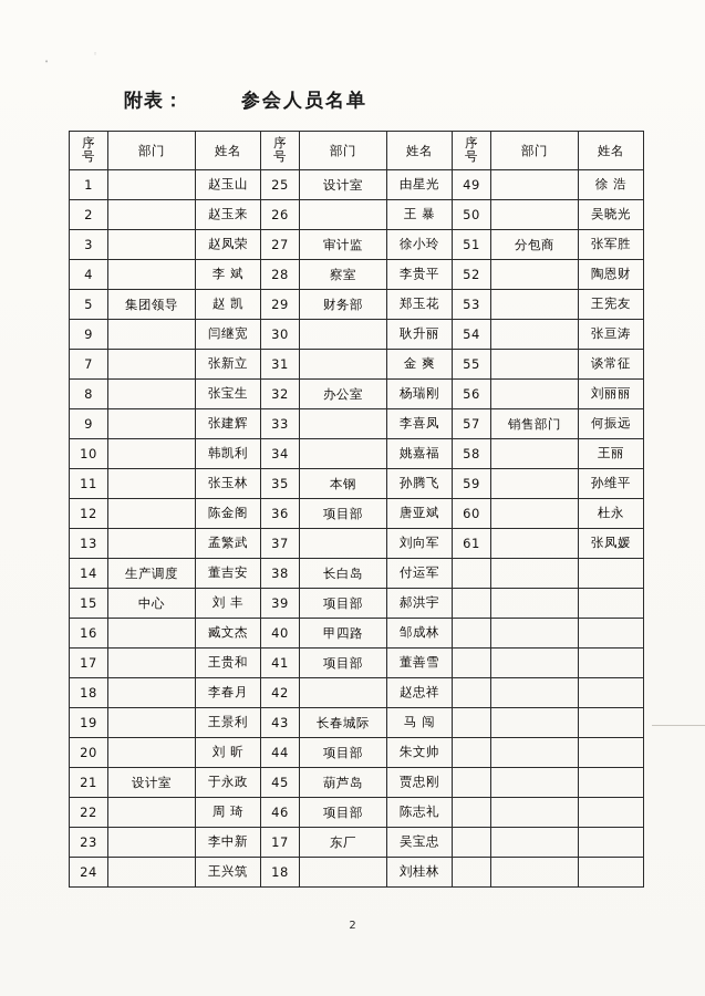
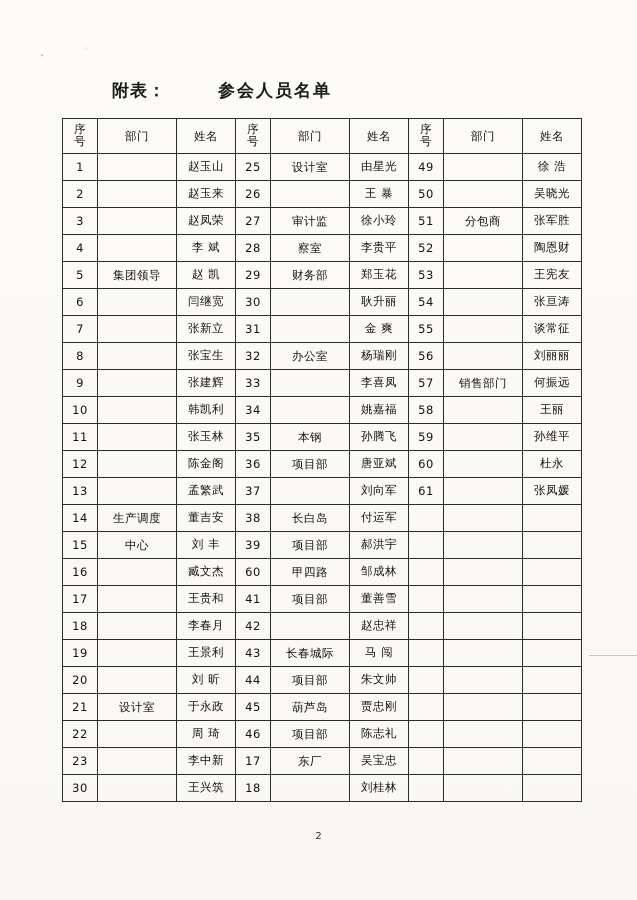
  •
  附表：
  参会人员名单
  序 号	部门	姓名	序 号	部门	姓名	序 号	部门	姓名
  1		赵玉山	25	设计室	由星光	49		徐 浩
  2		赵玉来	26		王 暴	50		吴晓光
  3		赵凤荣	27	审计监	徐小玲	51	分包商	张军胜
  4		李 斌	28	察室	李贵平	52		陶恩财
  5	集团领导	赵 凯	29	财务部	郑玉花	53		王宪友
- 9		闫继宽	30		耿升丽	54		张亘涛
+ 6		闫继宽	30		耿升丽	54		张亘涛
  7		张新立	31		金 爽	55		谈常征
  8		张宝生	32	办公室	杨瑞刚	56		刘丽丽
  9		张建辉	33		李喜凤	57	销售部门	何振远
  10		韩凯利	34		姚嘉福	58		王丽
  11		张玉林	35	本钢	孙腾飞	59		孙维平
  12		陈金阁	36	项目部	唐亚斌	60		杜永
  13		孟繁武	37		刘向军	61		张凤媛
  14	生产调度	董吉安	38	长白岛	付运军
  15	中心	刘 丰	39	项目部	郝洪宇
- 16		臧文杰	40	甲四路	邹成林
+ 16		臧文杰	60	甲四路	邹成林
  17		王贵和	41	项目部	董善雪
  18		李春月	42		赵忠祥
  19		王景利	43	长春城际	马 闯
  20		刘 昕	44	项目部	朱文帅
  21	设计室	于永政	45	葫芦岛	贾忠刚
  22		周 琦	46	项目部	陈志礼
  23		李中新	17	东厂	吴宝忠
- 24		王兴筑	18		刘桂林
+ 30		王兴筑	18		刘桂林
  2
